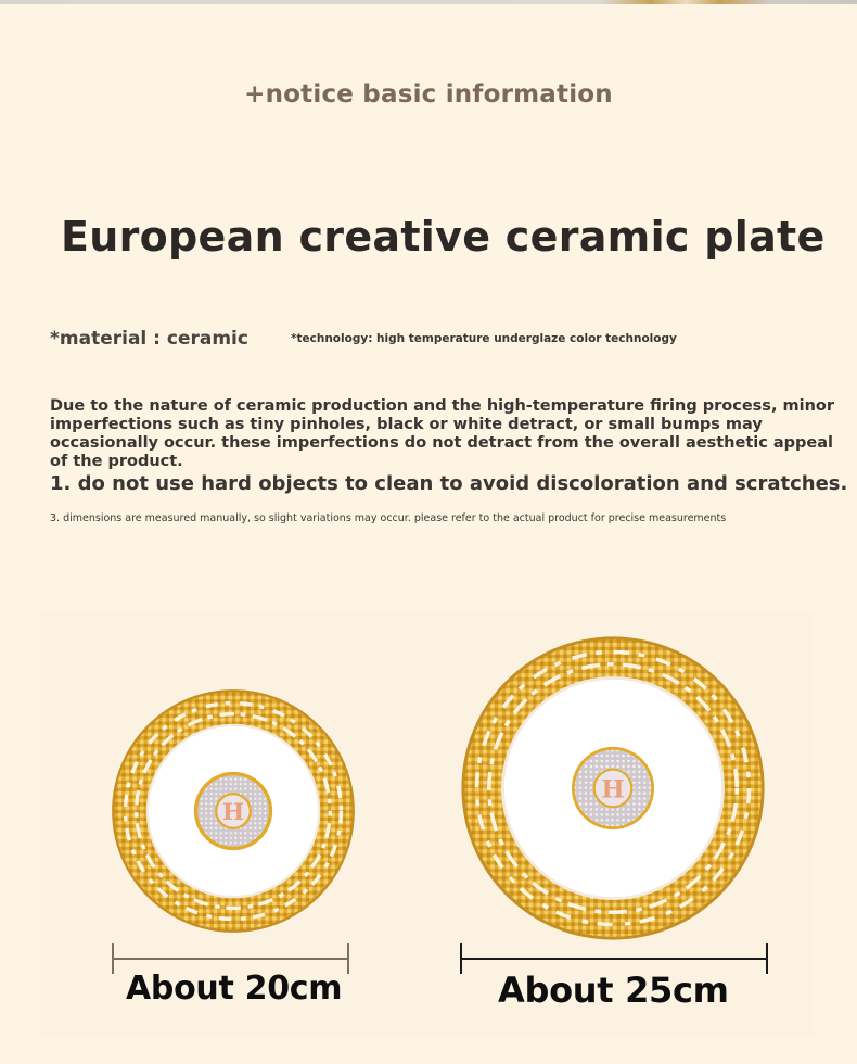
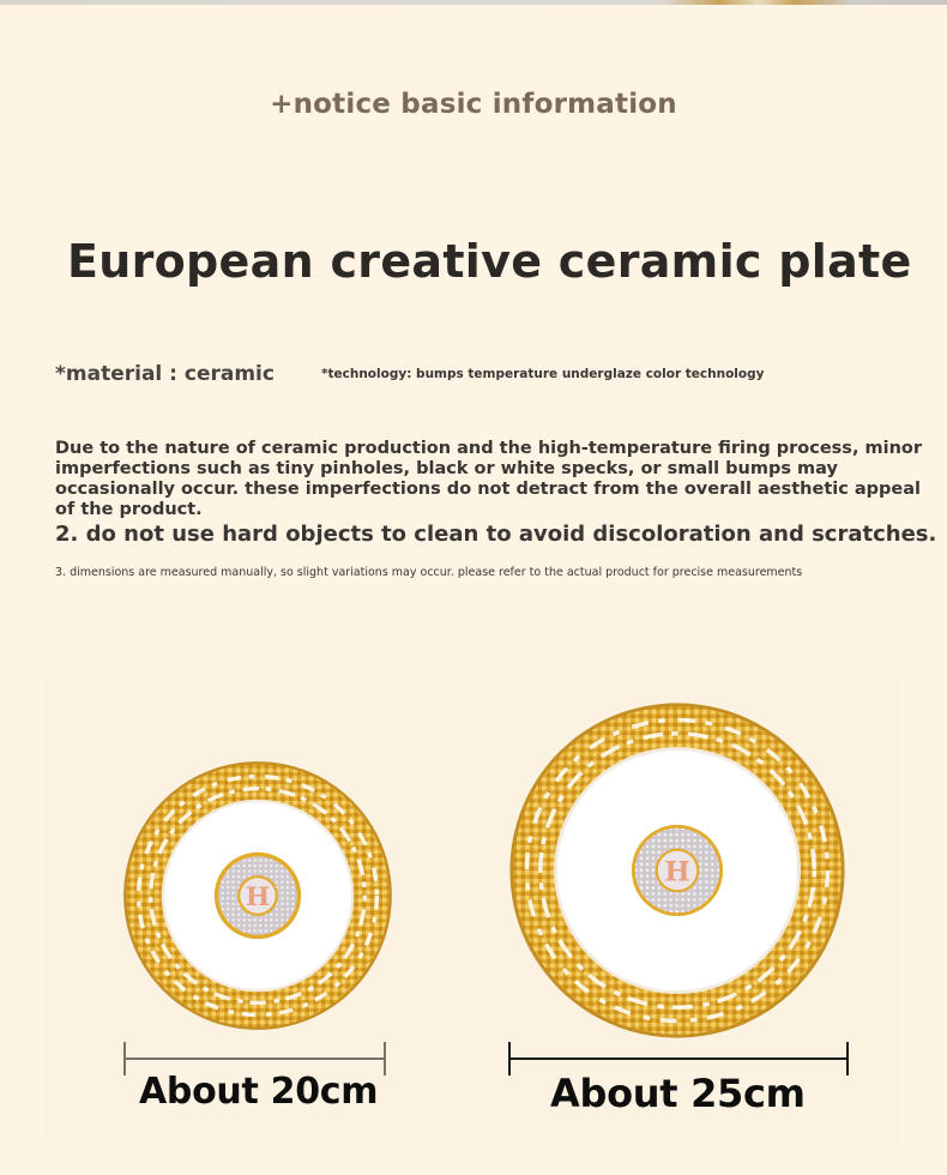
  +notice basic information
  European creative ceramic plate
  *material : ceramic
- *technology: high temperature underglaze color technology
+ *technology: bumps temperature underglaze color technology
- Due to the nature of ceramic production and the high-temperature firing process, minor imperfections such as tiny pinholes, black or white detract, or small bumps may occasionally occur. these imperfections do not detract from the overall aesthetic appeal of the product.
+ Due to the nature of ceramic production and the high-temperature firing process, minor imperfections such as tiny pinholes, black or white specks, or small bumps may occasionally occur. these imperfections do not detract from the overall aesthetic appeal of the product.
- 1. do not use hard objects to clean to avoid discoloration and scratches.
+ 2. do not use hard objects to clean to avoid discoloration and scratches.
  3. dimensions are measured manually, so slight variations may occur. please refer to the actual product for precise measurements
  H
  H
  About 20cm
  About 25cm
